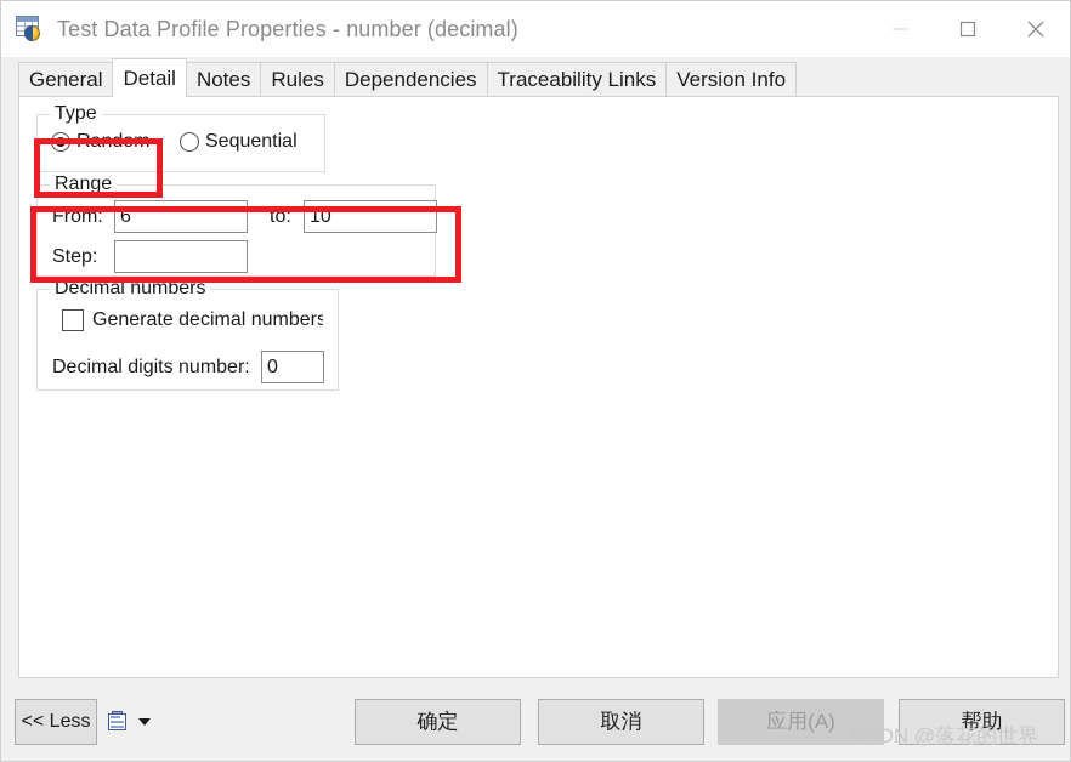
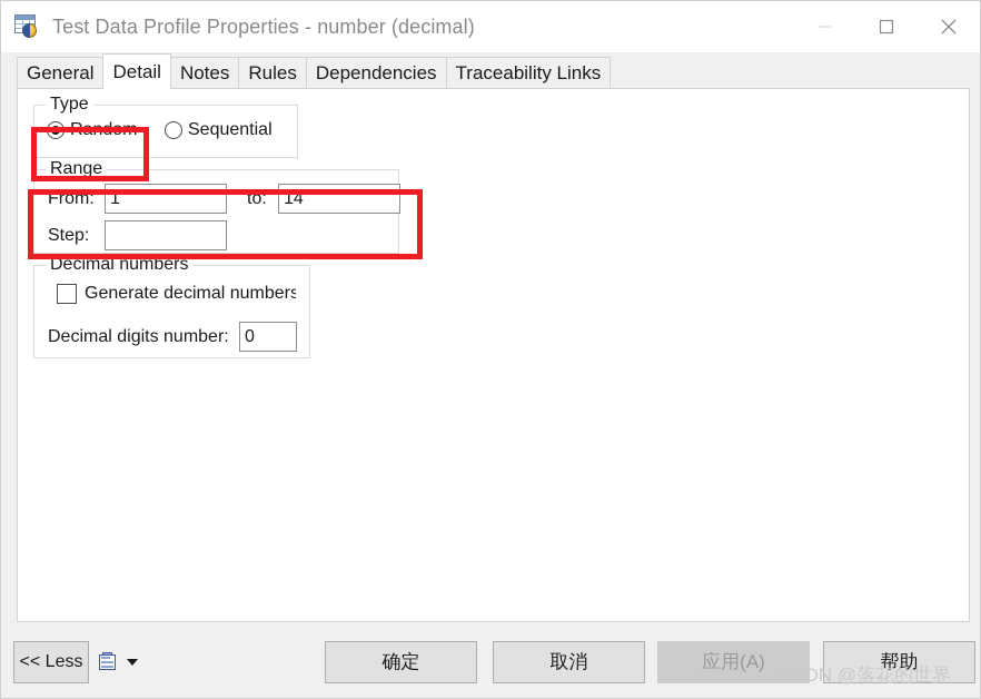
  Test Data Profile Properties - number (decimal)
  General
  Detail
  Notes
  Rules
  Dependencies
  Traceability Links
- Version Info
  Type
  Random
  Sequential
  Range
  From:
- 6
+ 1
  to:
- 10
+ 14
  Step:
  Decimal numbers
  Generate decimal numbers
  Decimal digits number:
  0
  << Less
  确定
  取消
  应用(A)
  帮助
  CSDN @落花的世界
